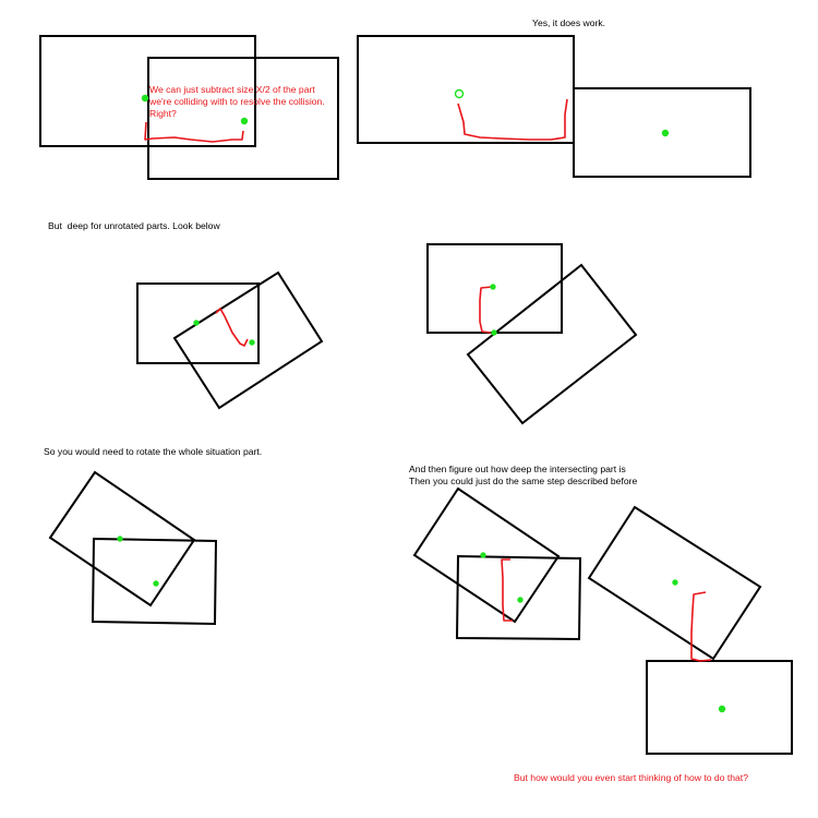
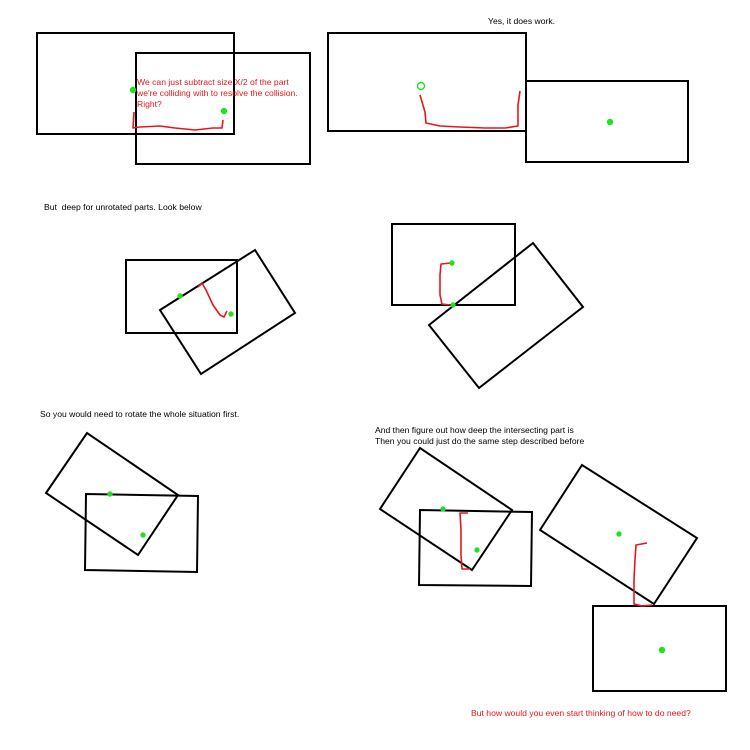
  We can just subtract size X/2 of the part
  we're colliding with to resolve the collision.
  Right?
  Yes, it does work.
  But deep for unrotated parts. Look below
- So you would need to rotate the whole situation part.
+ So you would need to rotate the whole situation first.
  And then figure out how deep the intersecting part is
  Then you could just do the same step described before
- But how would you even start thinking of how to do that?
+ But how would you even start thinking of how to do need?
